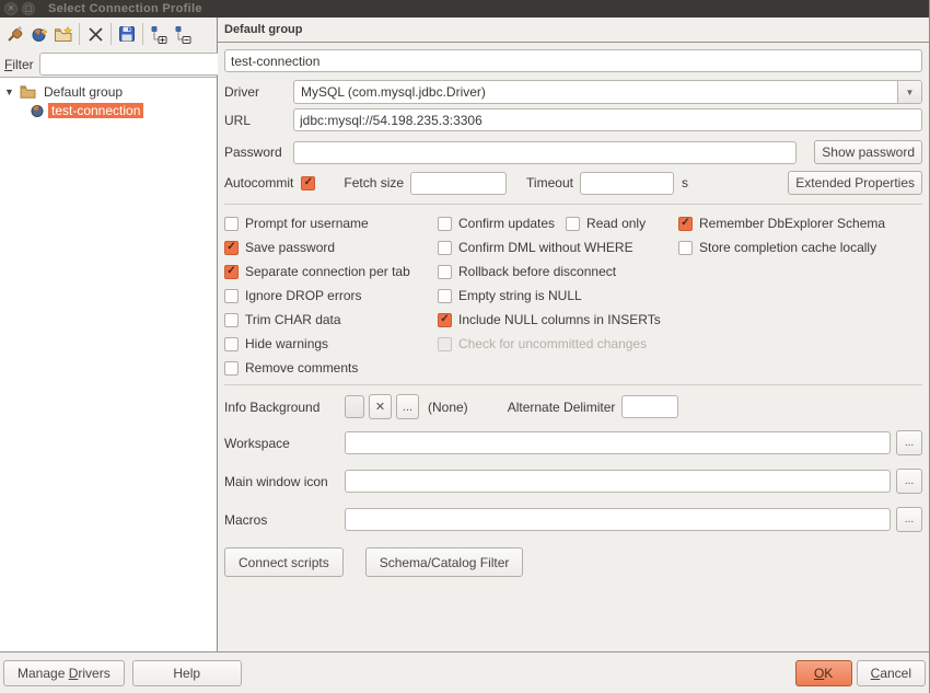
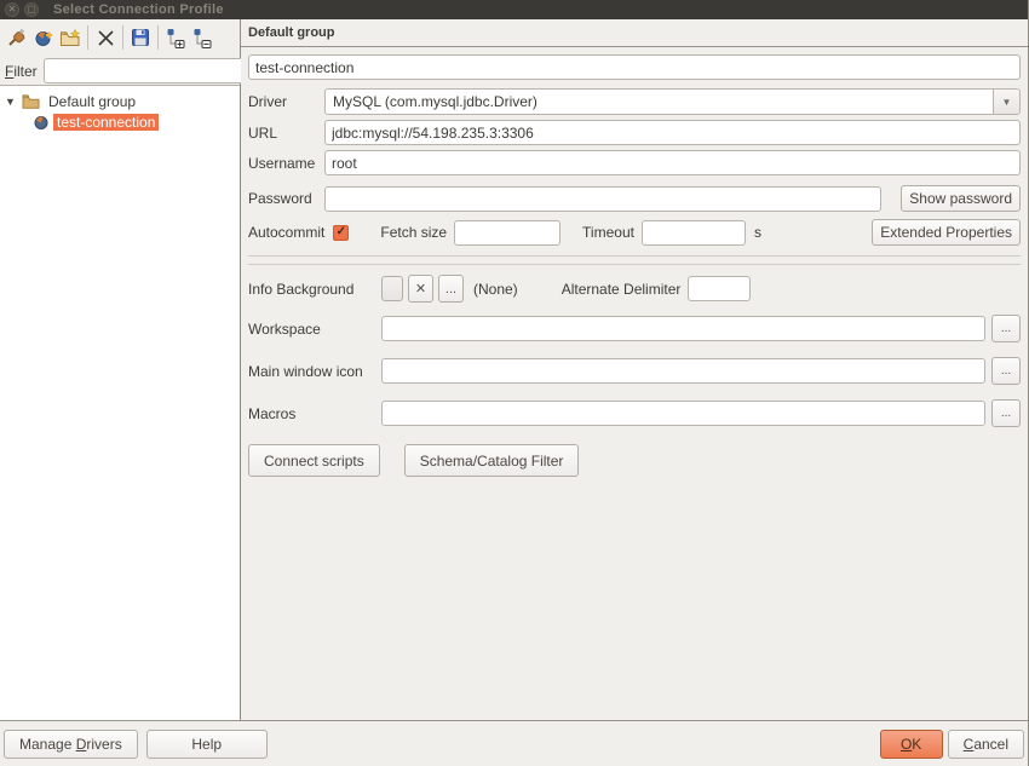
  ✕
  ▢
  Select Connection Profile
  Filter
  ▼
  Default group
  test-connection
  Default group
  test-connection
  Driver
  MySQL (com.mysql.jdbc.Driver)
  ▼
  URL
  jdbc:mysql://54.198.235.3:3306
+ Username
+ root
  Password
  Show password
  Autocommit
  Fetch size
  Timeout
  s
  Extended Properties
- Prompt for username
- Save password
- Separate connection per tab
- Ignore DROP errors
- Trim CHAR data
- Hide warnings
- Remove comments
- Confirm updates
- Read only
- Confirm DML without WHERE
- Rollback before disconnect
- Empty string is NULL
- Include NULL columns in INSERTs
- Check for uncommitted changes
- Remember DbExplorer Schema
- Store completion cache locally
  Info Background
  ✕
  ...
  (None)
  Alternate Delimiter
  Workspace
  ...
  Main window icon
  ...
  Macros
  ...
  Connect scripts
  Schema/Catalog Filter
  Manage Drivers
  Help
  OK
  Cancel
